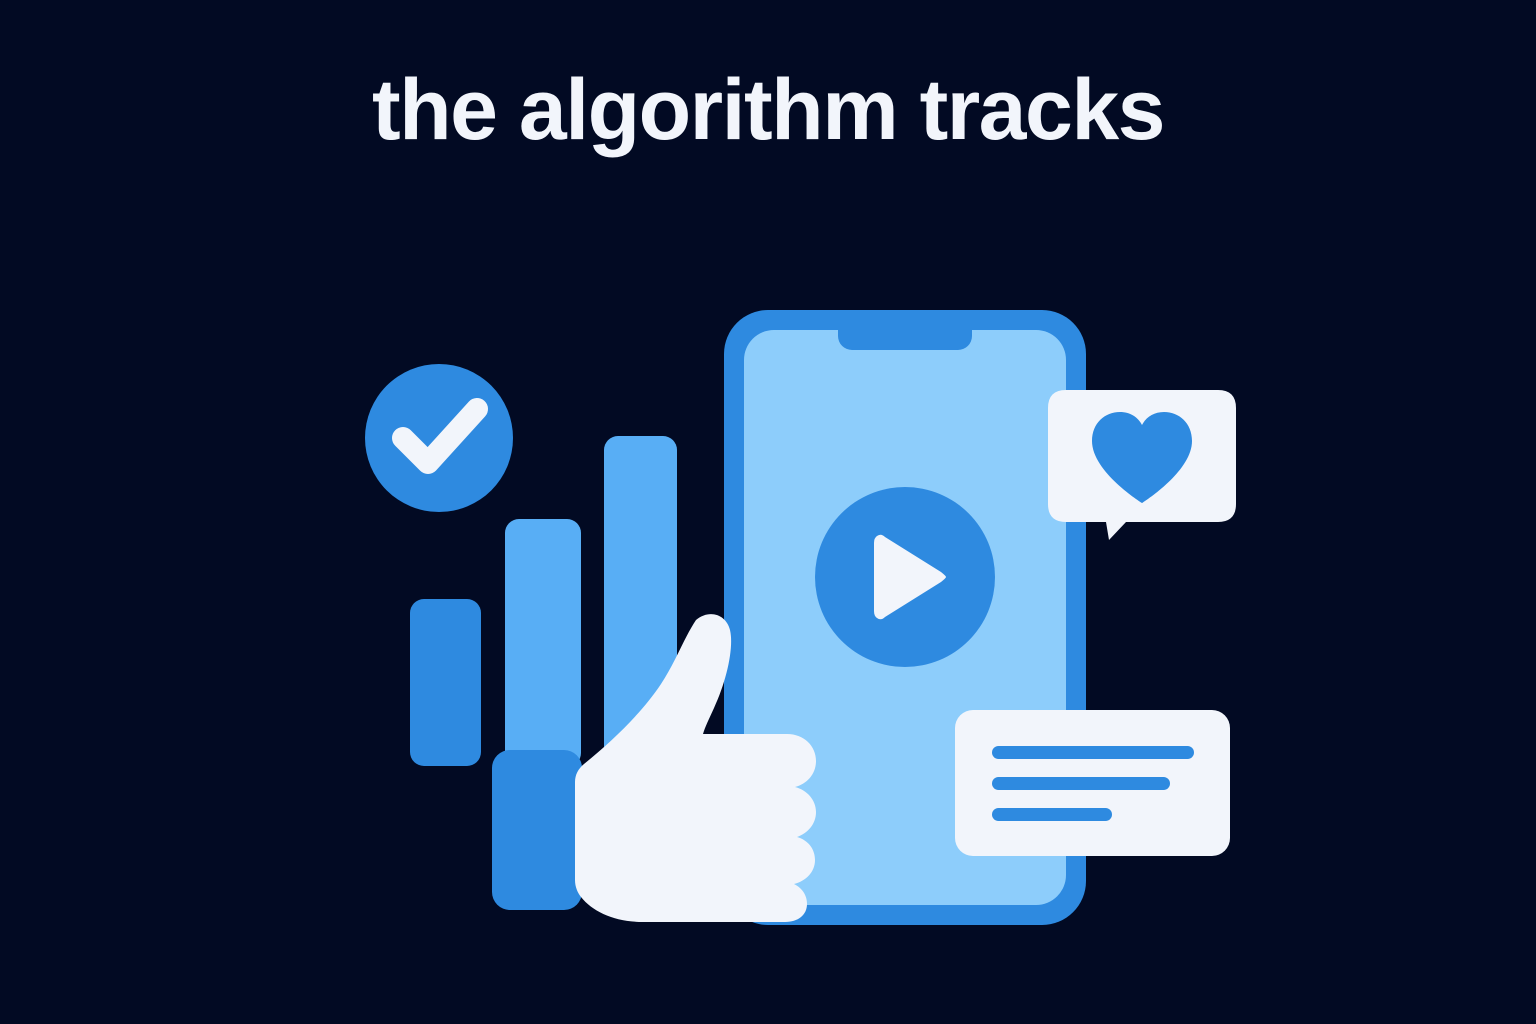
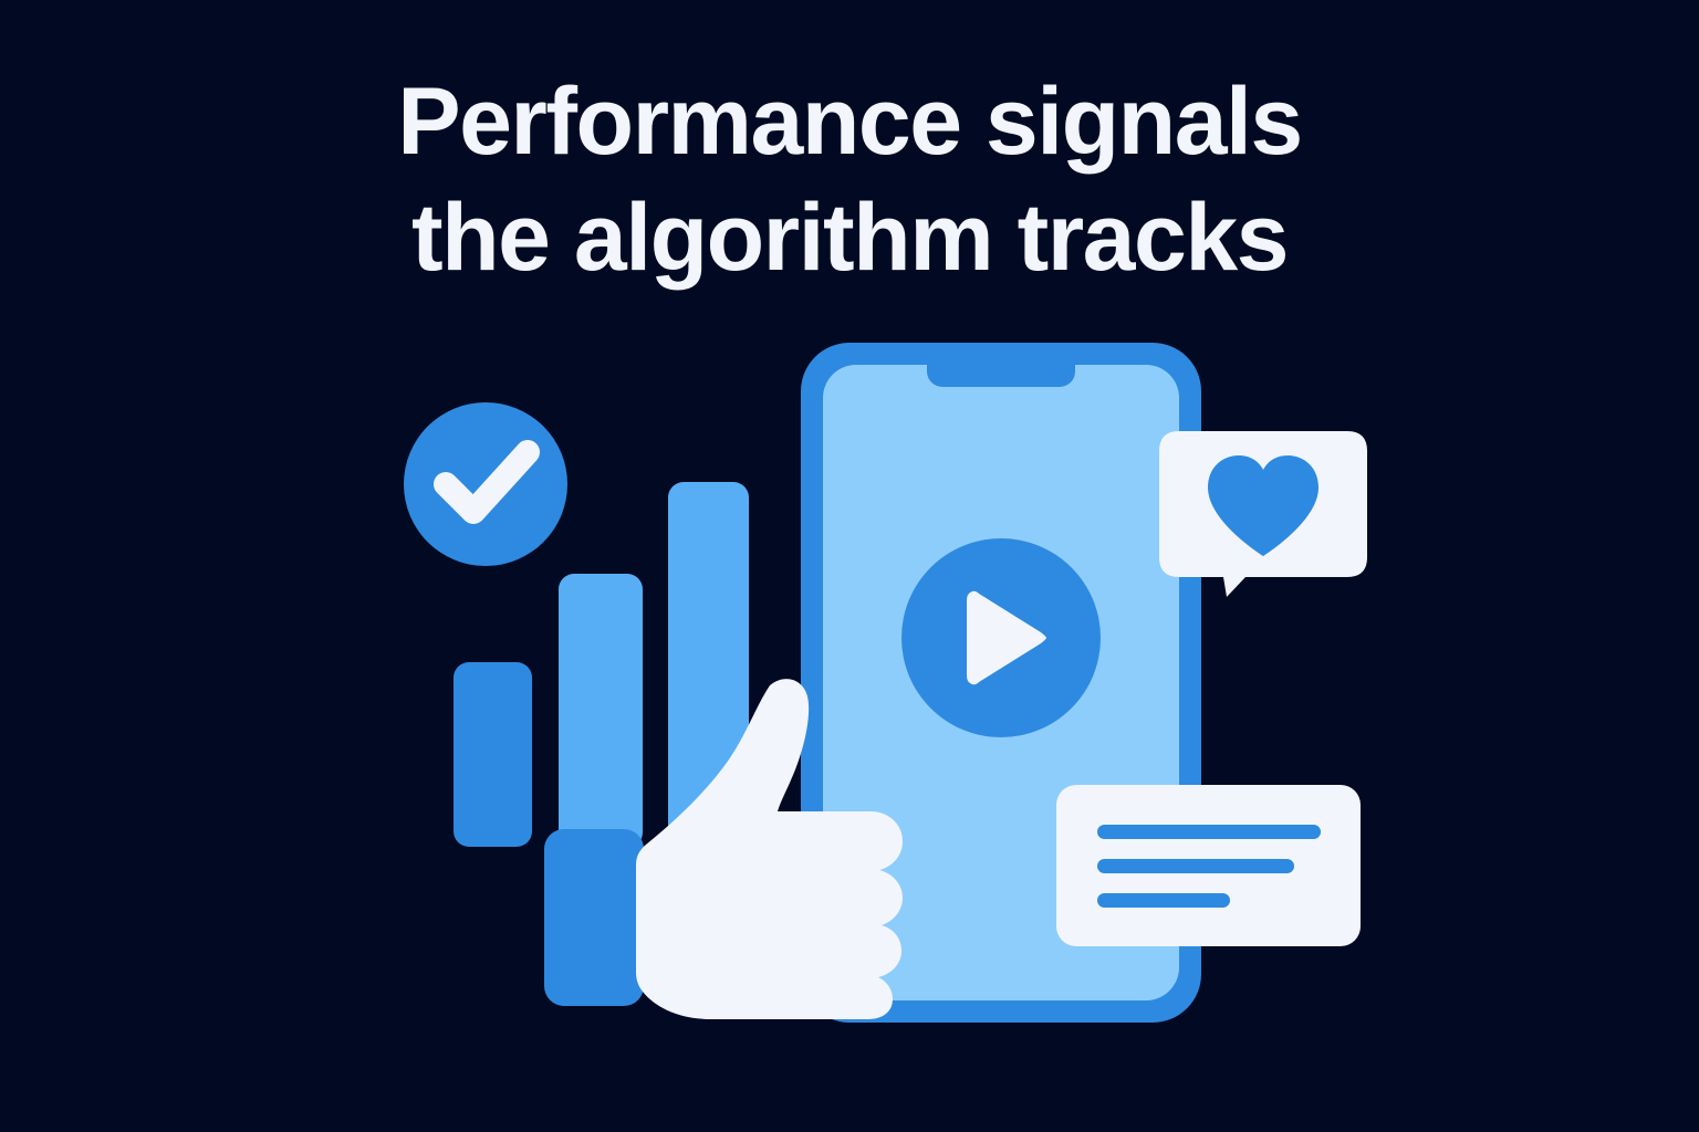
+ Performance signals
  the algorithm tracks
